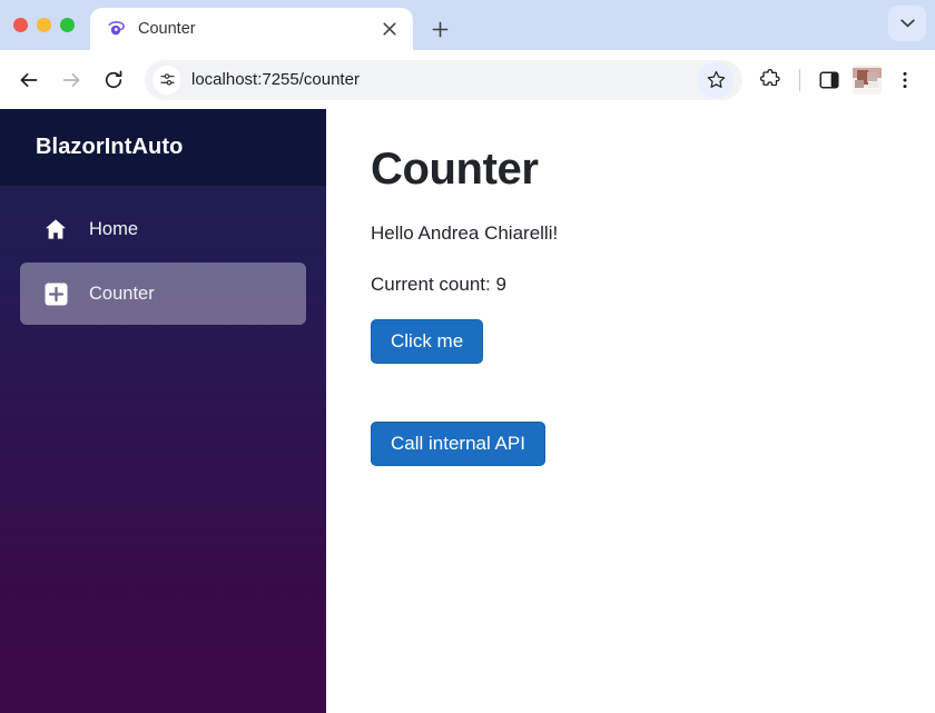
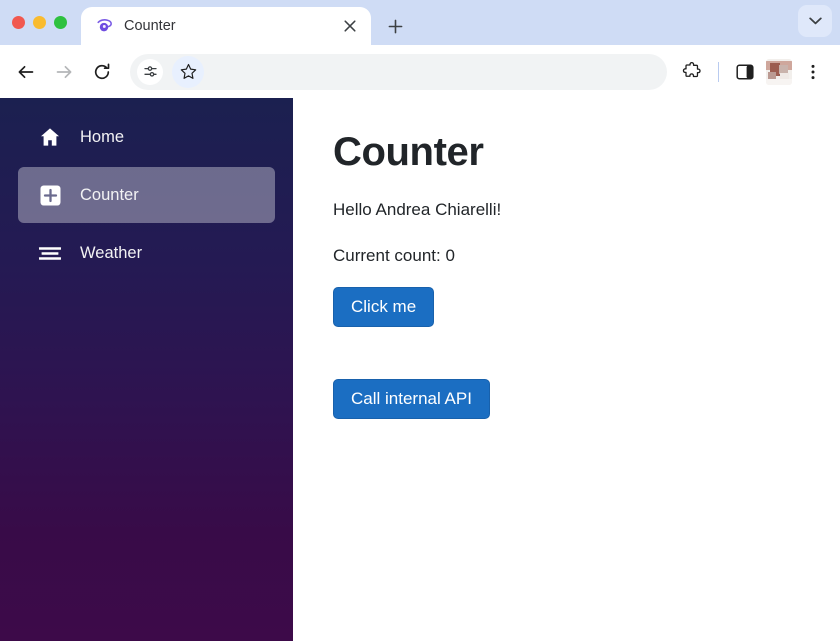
  Counter
- localhost:7255/counter
- BlazorIntAuto
  Home
  Counter
+ Weather
  Counter
  Hello Andrea Chiarelli!
- Current count: 9
+ Current count: 0
  Click me Call internal API
